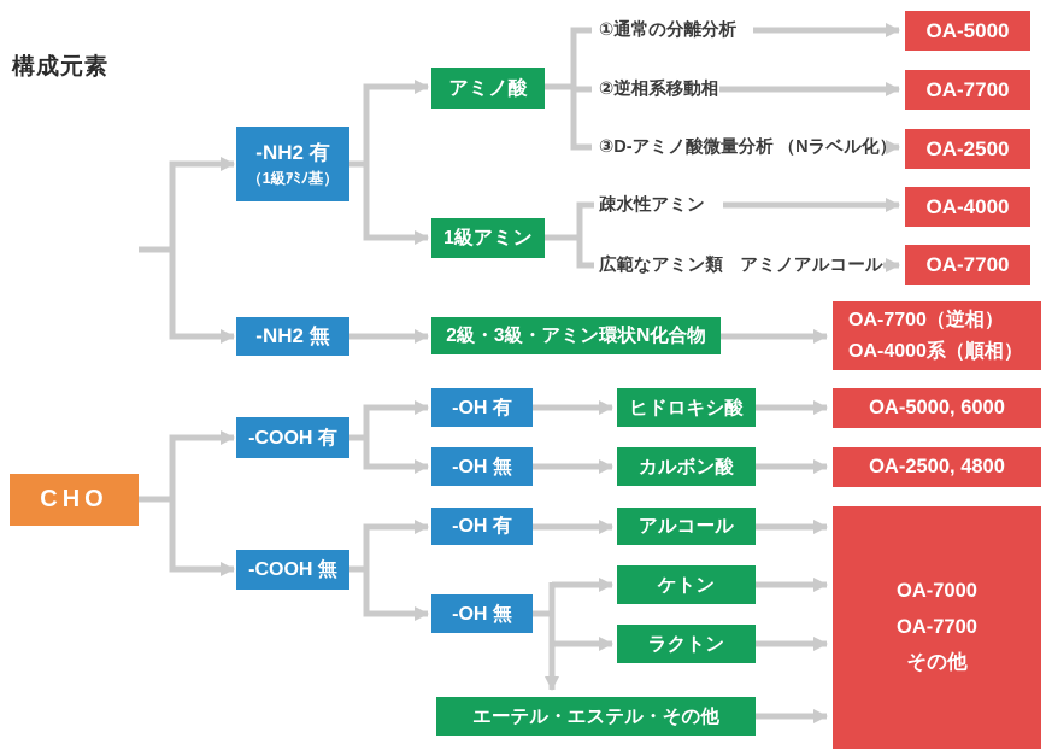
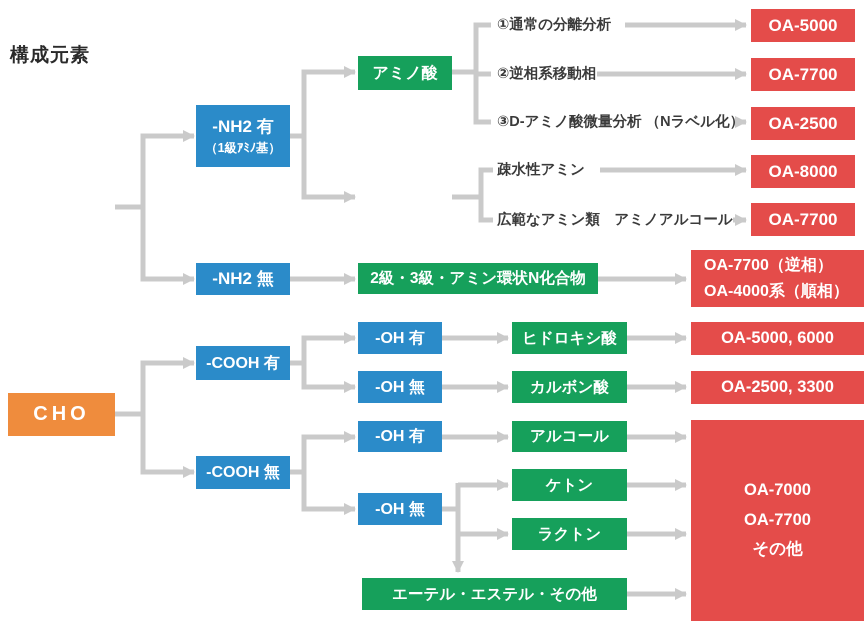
  構成元素
  CHO
  -NH2 有
  （1級ｱﾐﾉ基）
  -NH2 無
  -COOH 有
  -COOH 無
  -OH 有
  -OH 無
  -OH 有
  -OH 無
  アミノ酸
- 1級アミン
  2級・3級・アミン環状N化合物
  ヒドロキシ酸
  カルボン酸
  アルコール
  ケトン
  ラクトン
  エーテル・エステル・その他
  ①通常の分離分析
  ②逆相系移動相
  ③D-アミノ酸微量分析 （Nラベル化）
  疎水性アミン
  広範なアミン類 アミノアルコール
  OA-5000
  OA-7700
  OA-2500
- OA-4000
+ OA-8000
  OA-7700
  OA-7700（逆相）
  OA-4000系（順相）
  OA-5000, 6000
- OA-2500, 4800
+ OA-2500, 3300
  OA-7000
  OA-7700
  その他
